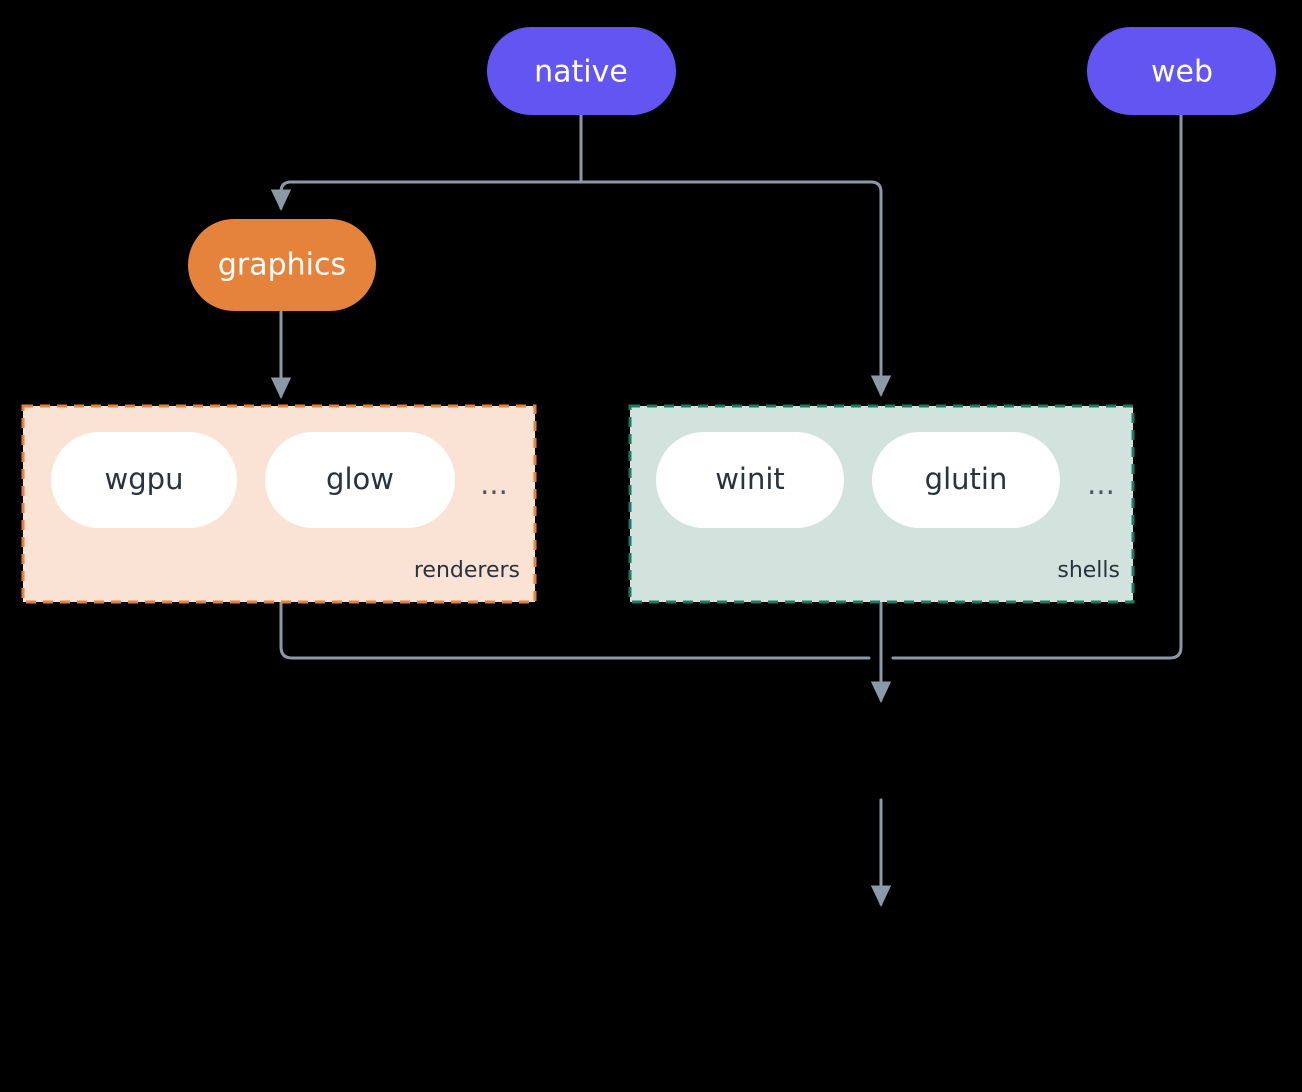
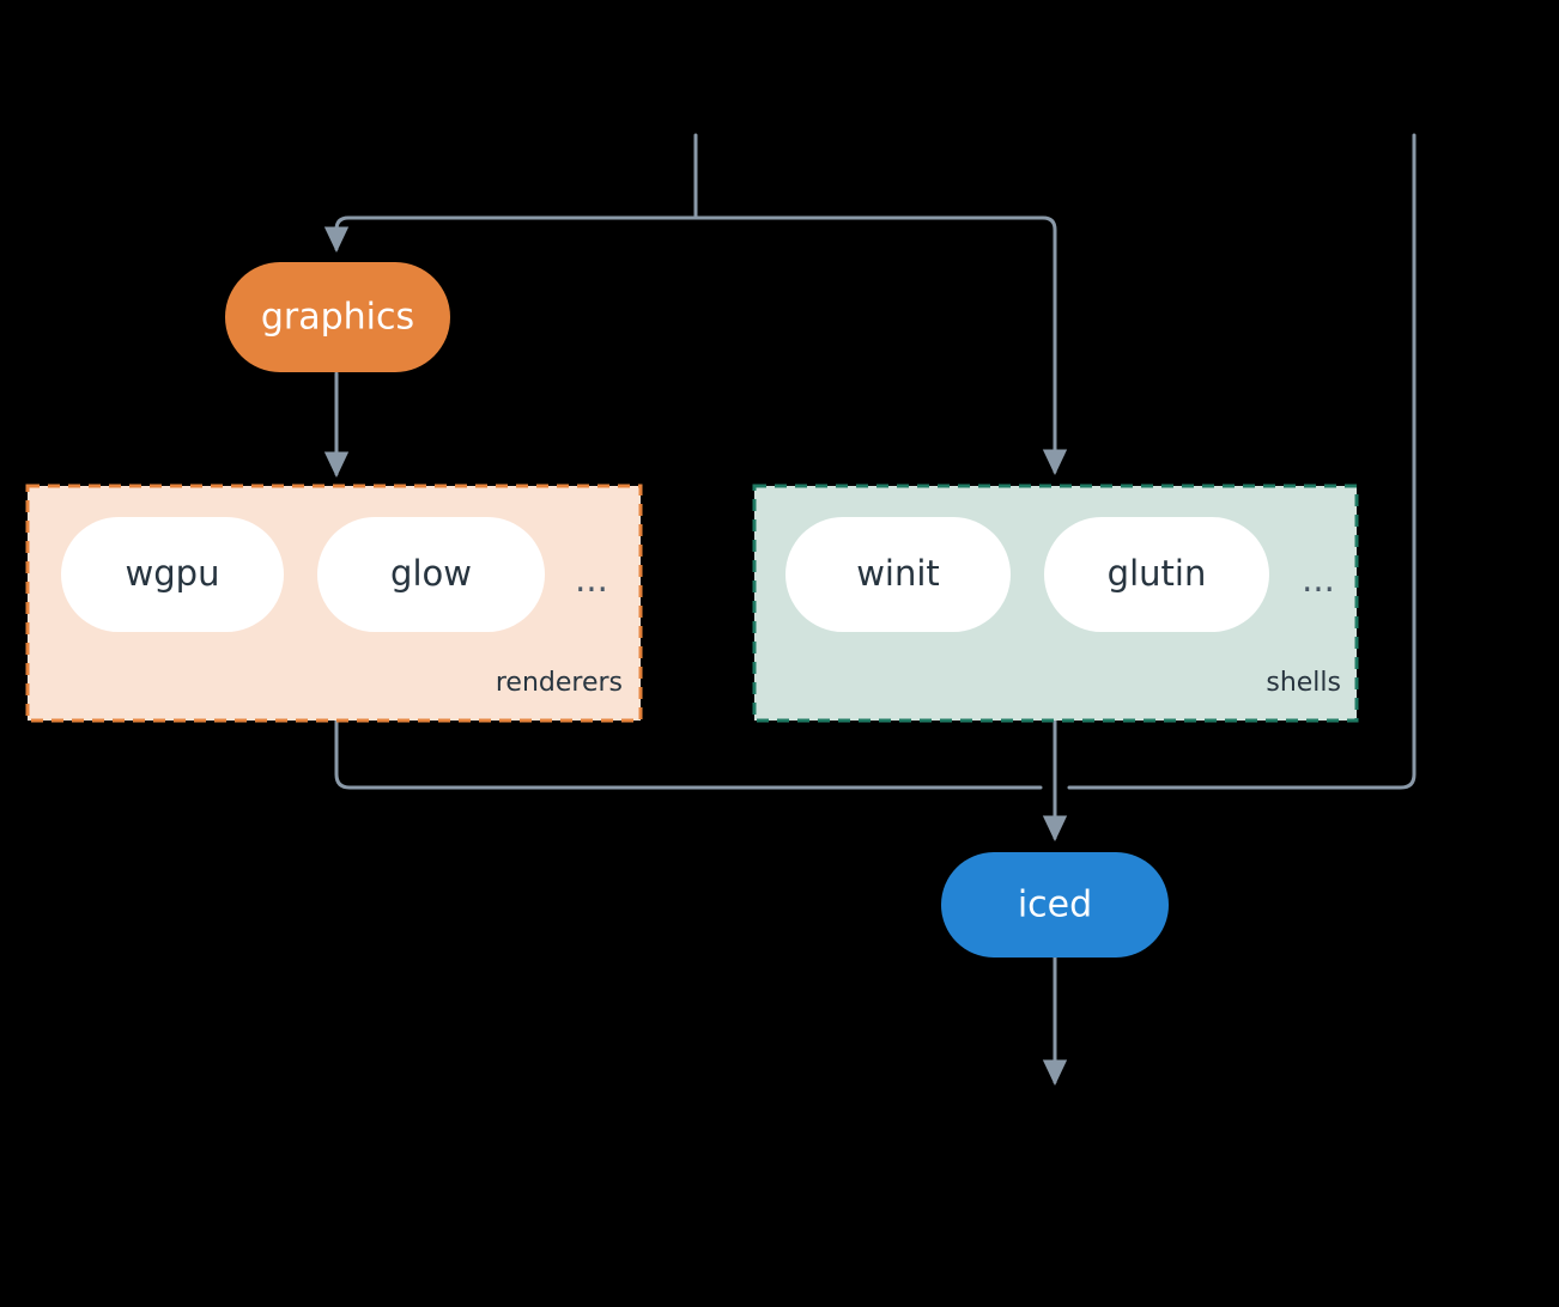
  wgpu
  glow
  ...
  renderers
  winit
  glutin
  ...
  shells
- native
- web
  graphics
+ iced
